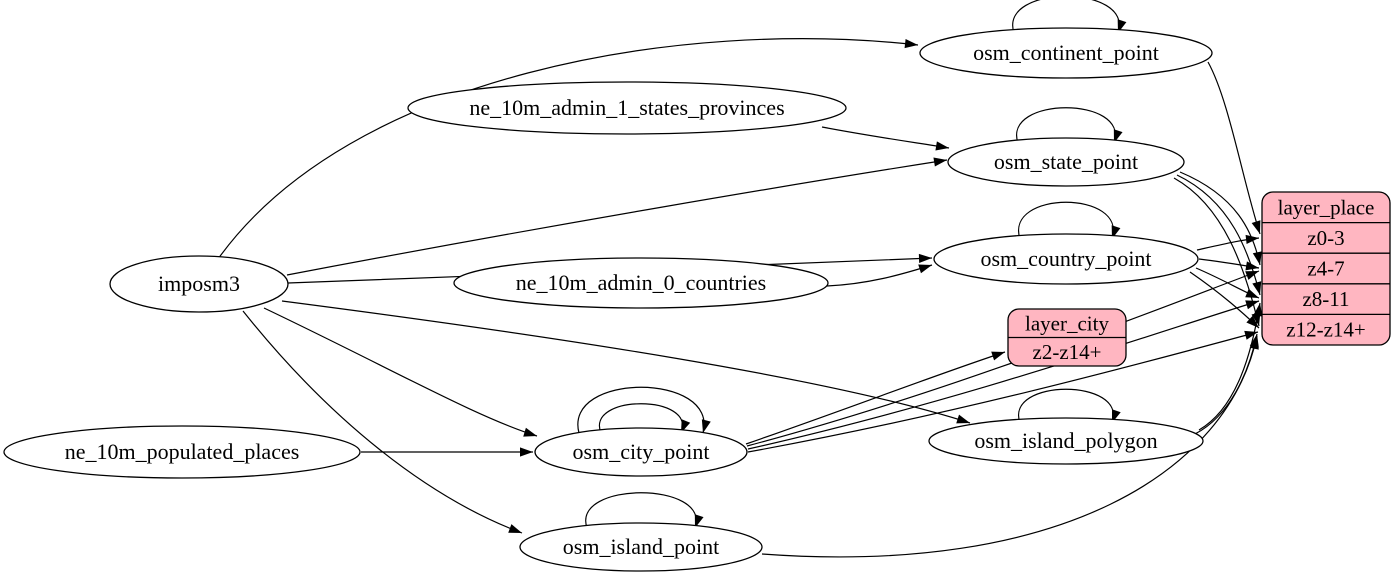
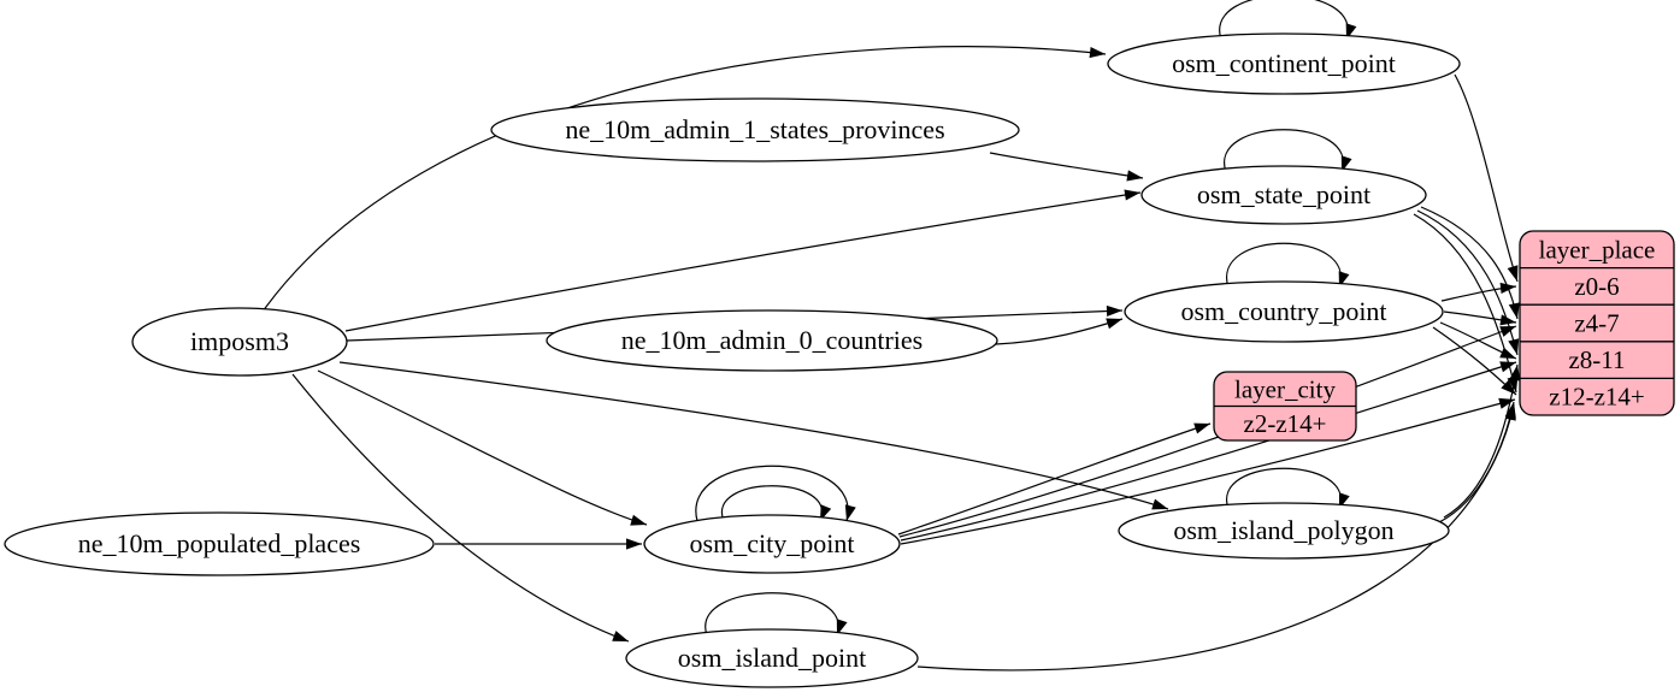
  imposm3
  ne_10m_admin_1_states_provinces
  ne_10m_admin_0_countries
  ne_10m_populated_places
  osm_continent_point
  osm_state_point
  osm_country_point
  osm_city_point
  osm_island_point
  osm_island_polygon
  layer_city
  z2-z14+
  layer_place
- z0-3
+ z0-6
  z4-7
  z8-11
  z12-z14+
